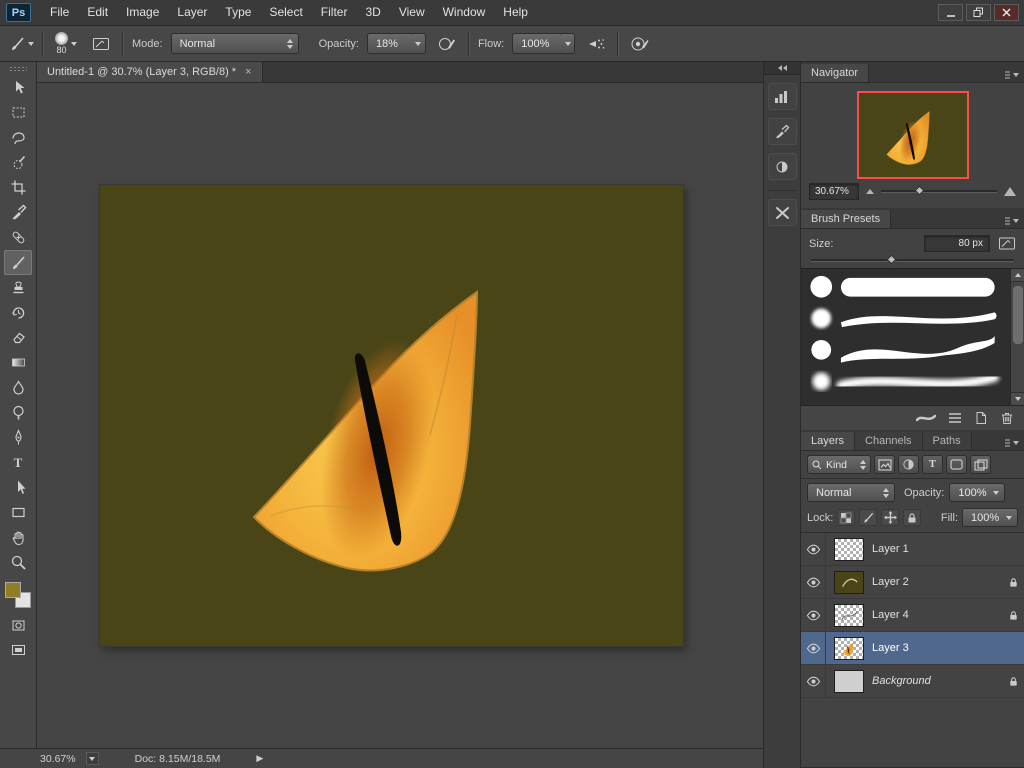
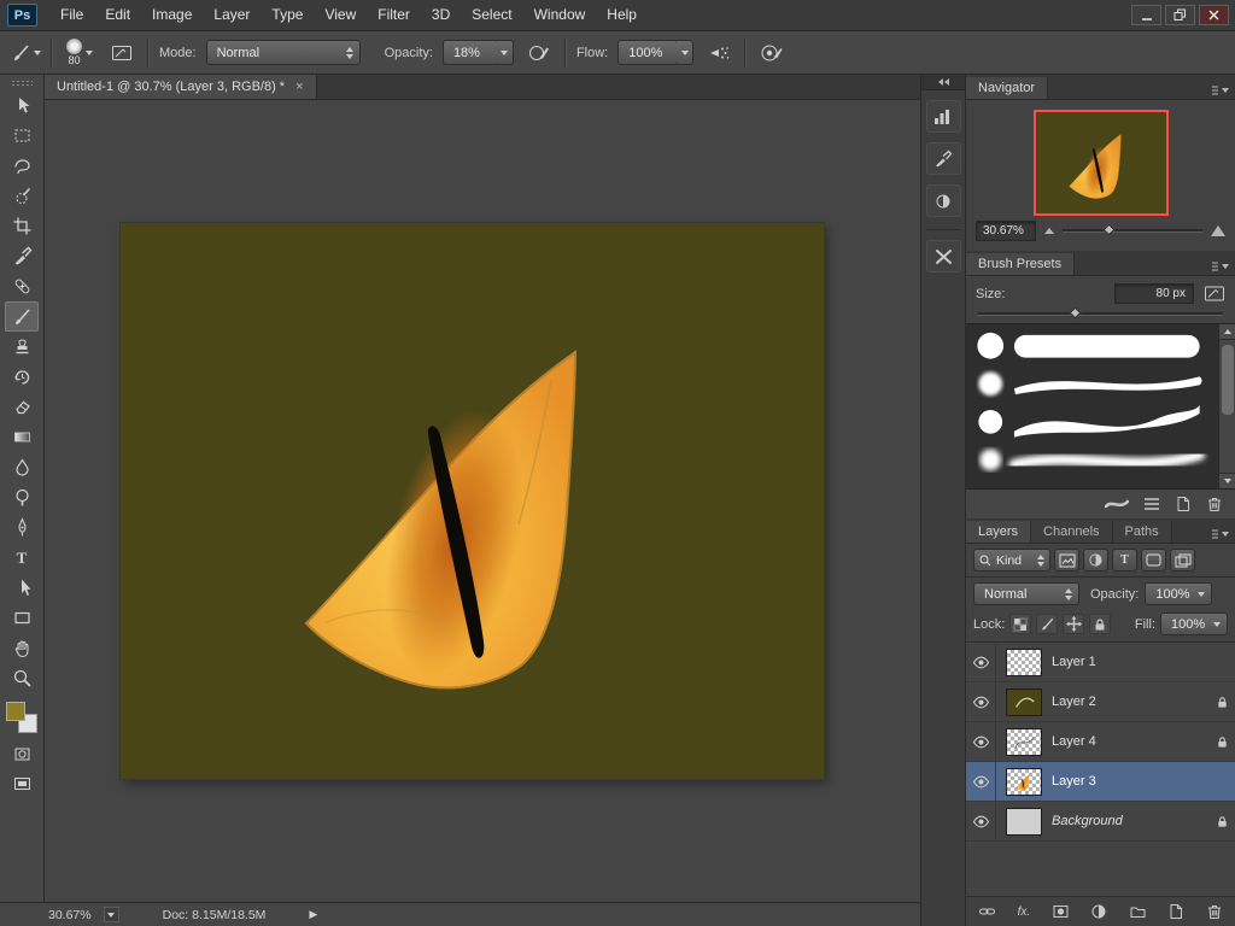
  Ps
  File
  Edit
  Image
  Layer
  Type
- Select
+ View
  Filter
  3D
- View
+ Select
  Window
  Help
  80
  Mode:
  Normal
  Opacity:
  18%
  Flow:
  100%
  T
  Untitled-1 @ 30.7% (Layer 3, RGB/8) *
  ×
  30.67%
  Doc: 8.15M/18.5M
  ▶
  Navigator
  30.67%
  Brush Presets
  Size:
  80 px
  Layers
  Channels
  Paths
  Kind
  T
  Normal
  Opacity:
  100%
  Lock:
  Fill:
  100%
  Layer 1
  Layer 2
  Layer 4
  Layer 3
  Background
+ fx.
